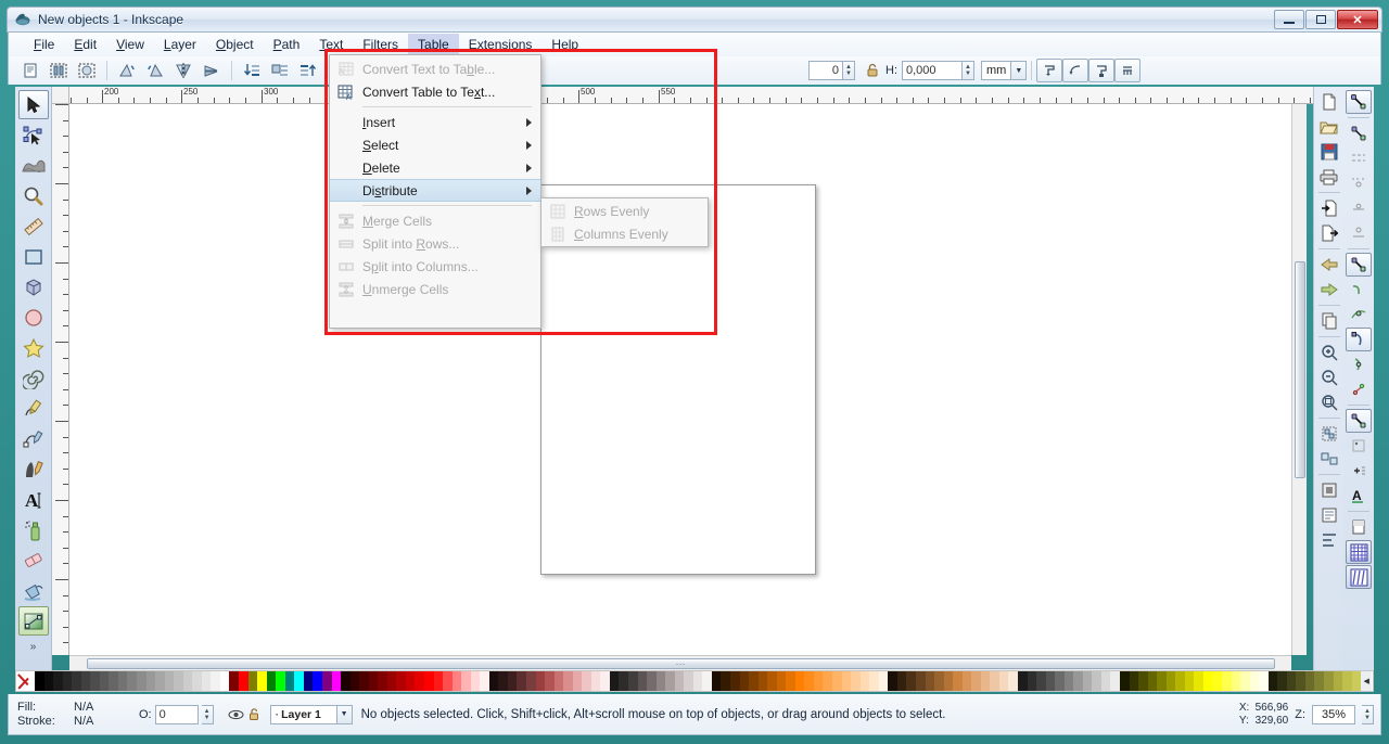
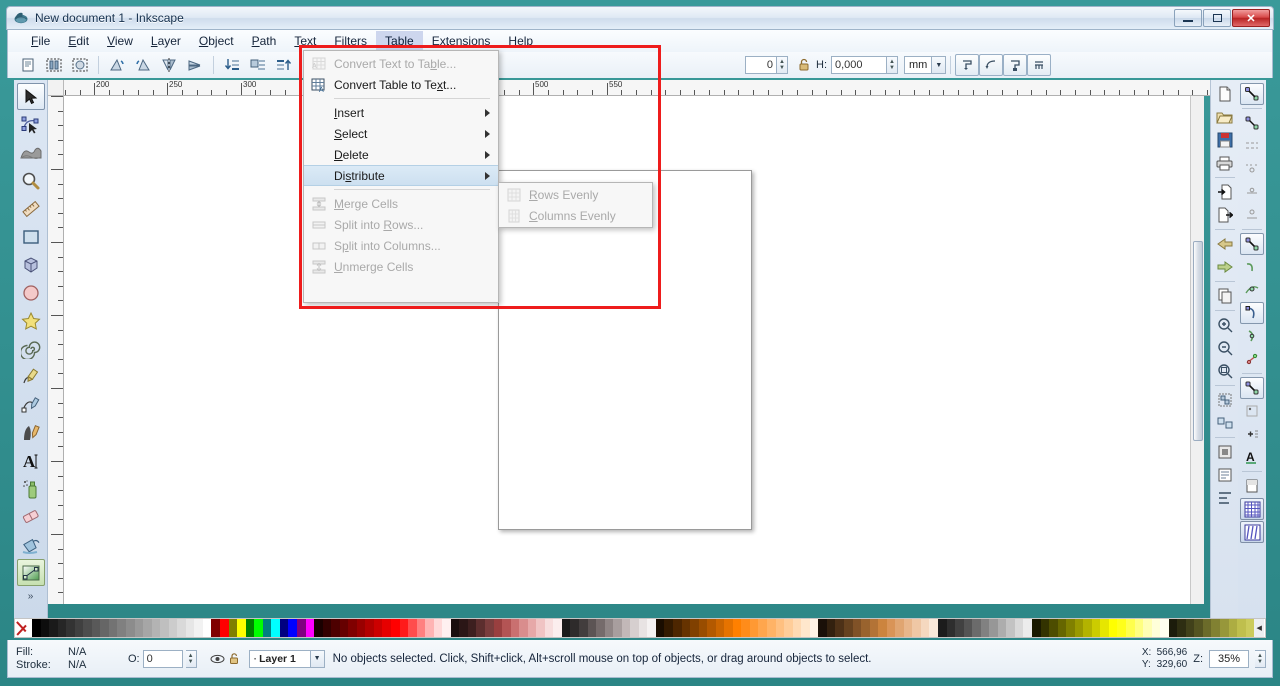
- New objects 1 - Inkscape
+ New document 1 - Inkscape
  ✕
  File
  Edit
  View
  Layer
  Object
  Path
  Text
  Filters
  Table
  Extensions
  Help
  0
  H:
  0,000
  mm
  A
  »
  200
  250
  300
  500
  550
- ⋯
  A
  Fill:
  N/A
  Stroke:
  N/A
  O:
  0
  ·
  Layer 1
  No objects selected. Click, Shift+click, Alt+scroll mouse on top of objects, or drag around objects to select.
  X: 566,96
  Y: 329,60
  Z:
  35%
  Convert Text to Table...
  Convert Table to Text...
  Insert
  Select
  Delete
  Distribute
  Merge Cells
  Split into Rows...
  Split into Columns...
  Unmerge Cells
  Rows Evenly
  Columns Evenly
